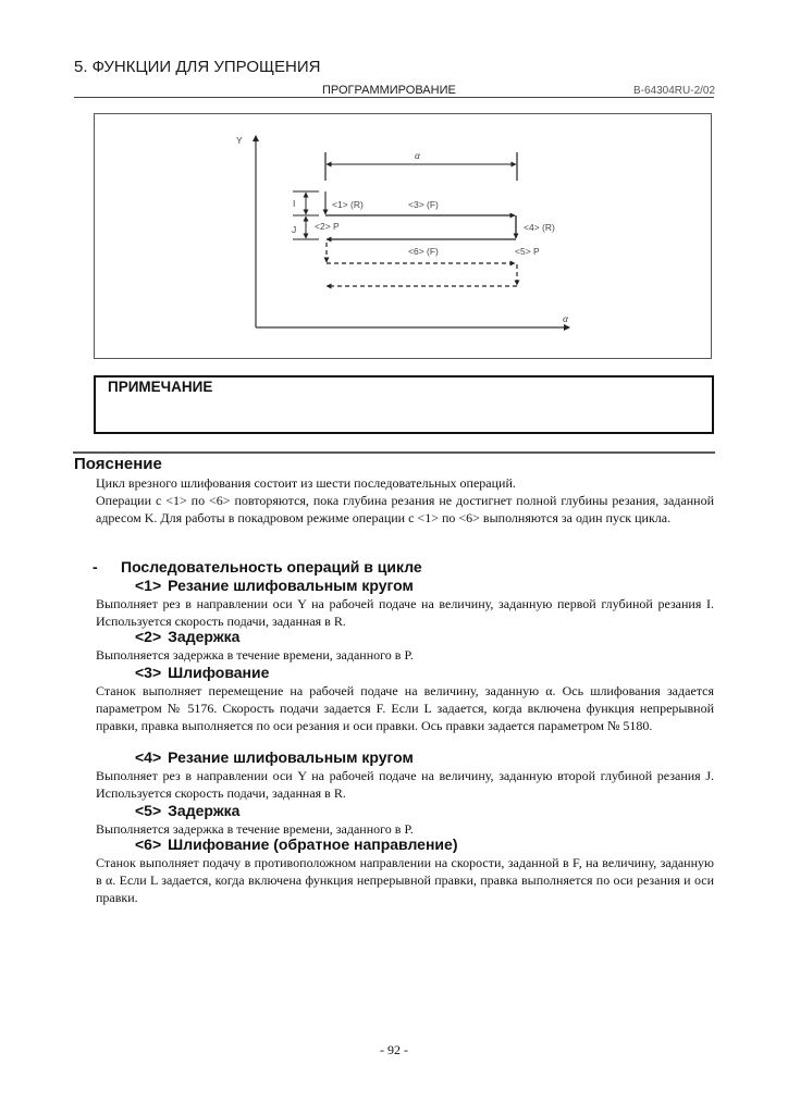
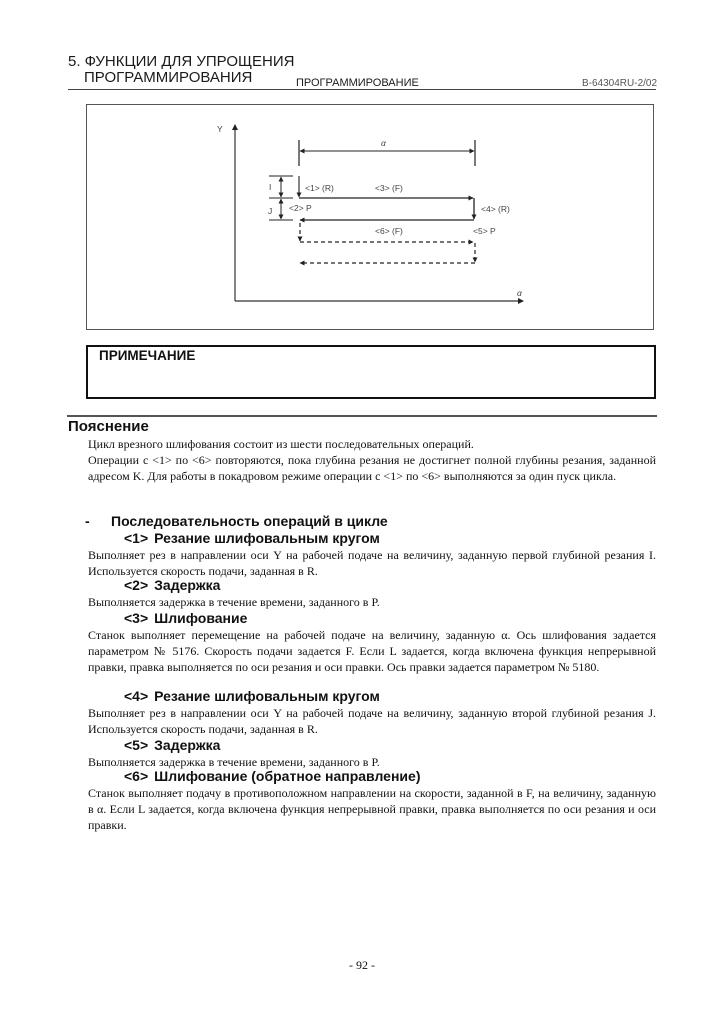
  5. ФУНКЦИИ ДЛЯ УПРОЩЕНИЯ
+ ПРОГРАММИРОВАНИЯ
  ПРОГРАММИРОВАНИЕ
  B-64304RU-2/02
  Y
  α
  α
  I
  J
  <1> (R)
  <3> (F)
  <2> P
  <4> (R)
  <6> (F)
  <5> P
  ПРИМЕЧАНИЕ
  Пояснение
  Цикл врезного шлифования состоит из шести последовательных операций.
  Операции с <1> по <6> повторяются, пока глубина резания не достигнет полной глубины резания, заданной адресом K. Для работы в покадровом режиме операции с <1> по <6> выполняются за один пуск цикла.
  -
  Последовательность операций в цикле
  <1> Резание шлифовальным кругом
  Выполняет рез в направлении оси Y на рабочей подаче на величину, заданную первой глубиной резания I. Используется скорость подачи, заданная в R.
  <2> Задержка
  Выполняется задержка в течение времени, заданного в P.
  <3> Шлифование
  Станок выполняет перемещение на рабочей подаче на величину, заданную α. Ось шлифования задается параметром № 5176. Скорость подачи задается F. Если L задается, когда включена функция непрерывной правки, правка выполняется по оси резания и оси правки. Ось правки задается параметром № 5180.
  <4> Резание шлифовальным кругом
  Выполняет рез в направлении оси Y на рабочей подаче на величину, заданную второй глубиной резания J. Используется скорость подачи, заданная в R.
  <5> Задержка
  Выполняется задержка в течение времени, заданного в P.
  <6> Шлифование (обратное направление)
  Станок выполняет подачу в противоположном направлении на скорости, заданной в F, на величину, заданную в α. Если L задается, когда включена функция непрерывной правки, правка выполняется по оси резания и оси правки.
  - 92 -
